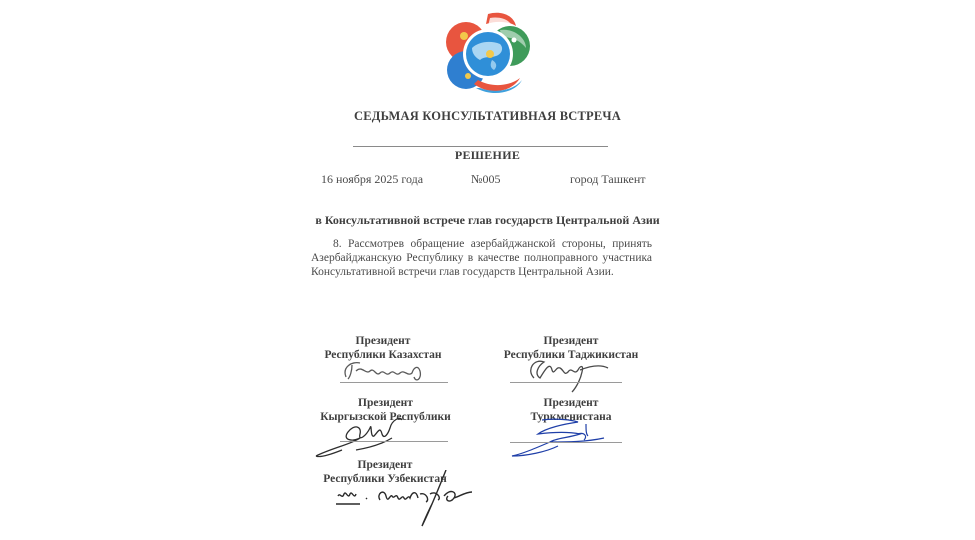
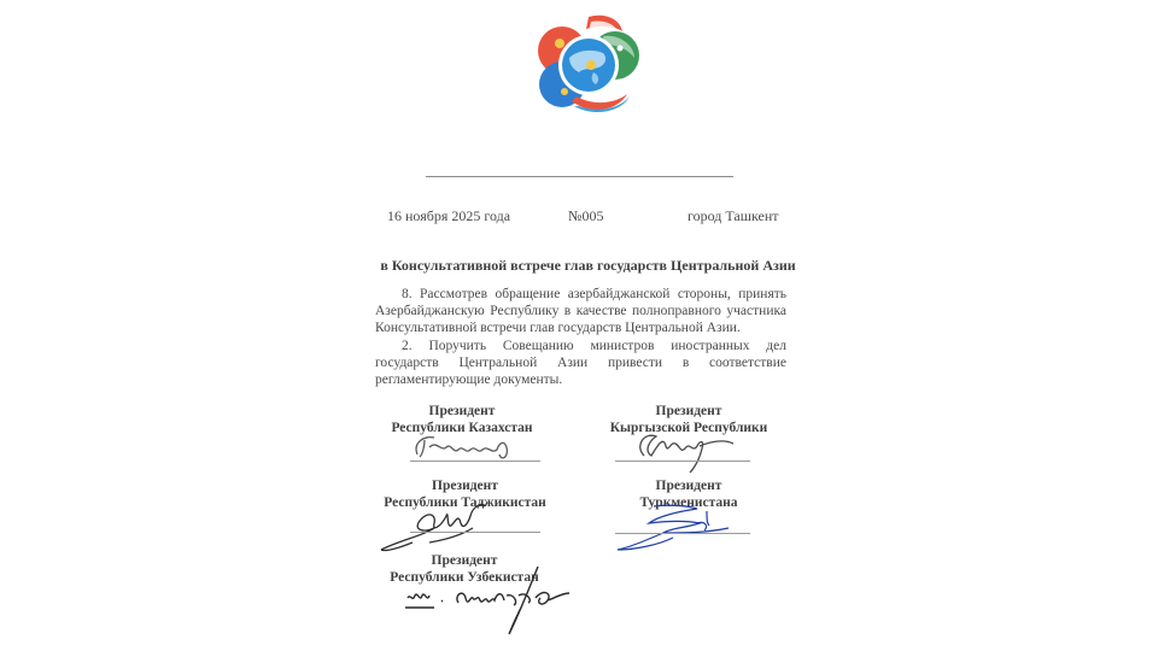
- СЕДЬМАЯ КОНСУЛЬТАТИВНАЯ ВСТРЕЧА
- РЕШЕНИЕ
  16 ноября 2025 года
  №005
  город Ташкент
  в Консультативной встрече глав государств Центральной Азии
  8. Рассмотрев обращение азербайджанской стороны, принять Азербайджанскую Республику в качестве полноправного участника Консультативной встречи глав государств Центральной Азии.
+ 2. Поручить Совещанию министров иностранных дел государств Центральной Азии привести в соответствие регламентирующие документы.
  Президент
  Республики Казахстан
  Президент
- Республики Таджикистан
+ Кыргызской Республики
  Президент
- Кыргызской Республики
+ Республики Таджикистан
  Президент
  Туркменистана
  Президент
  Республики Узбекистан
